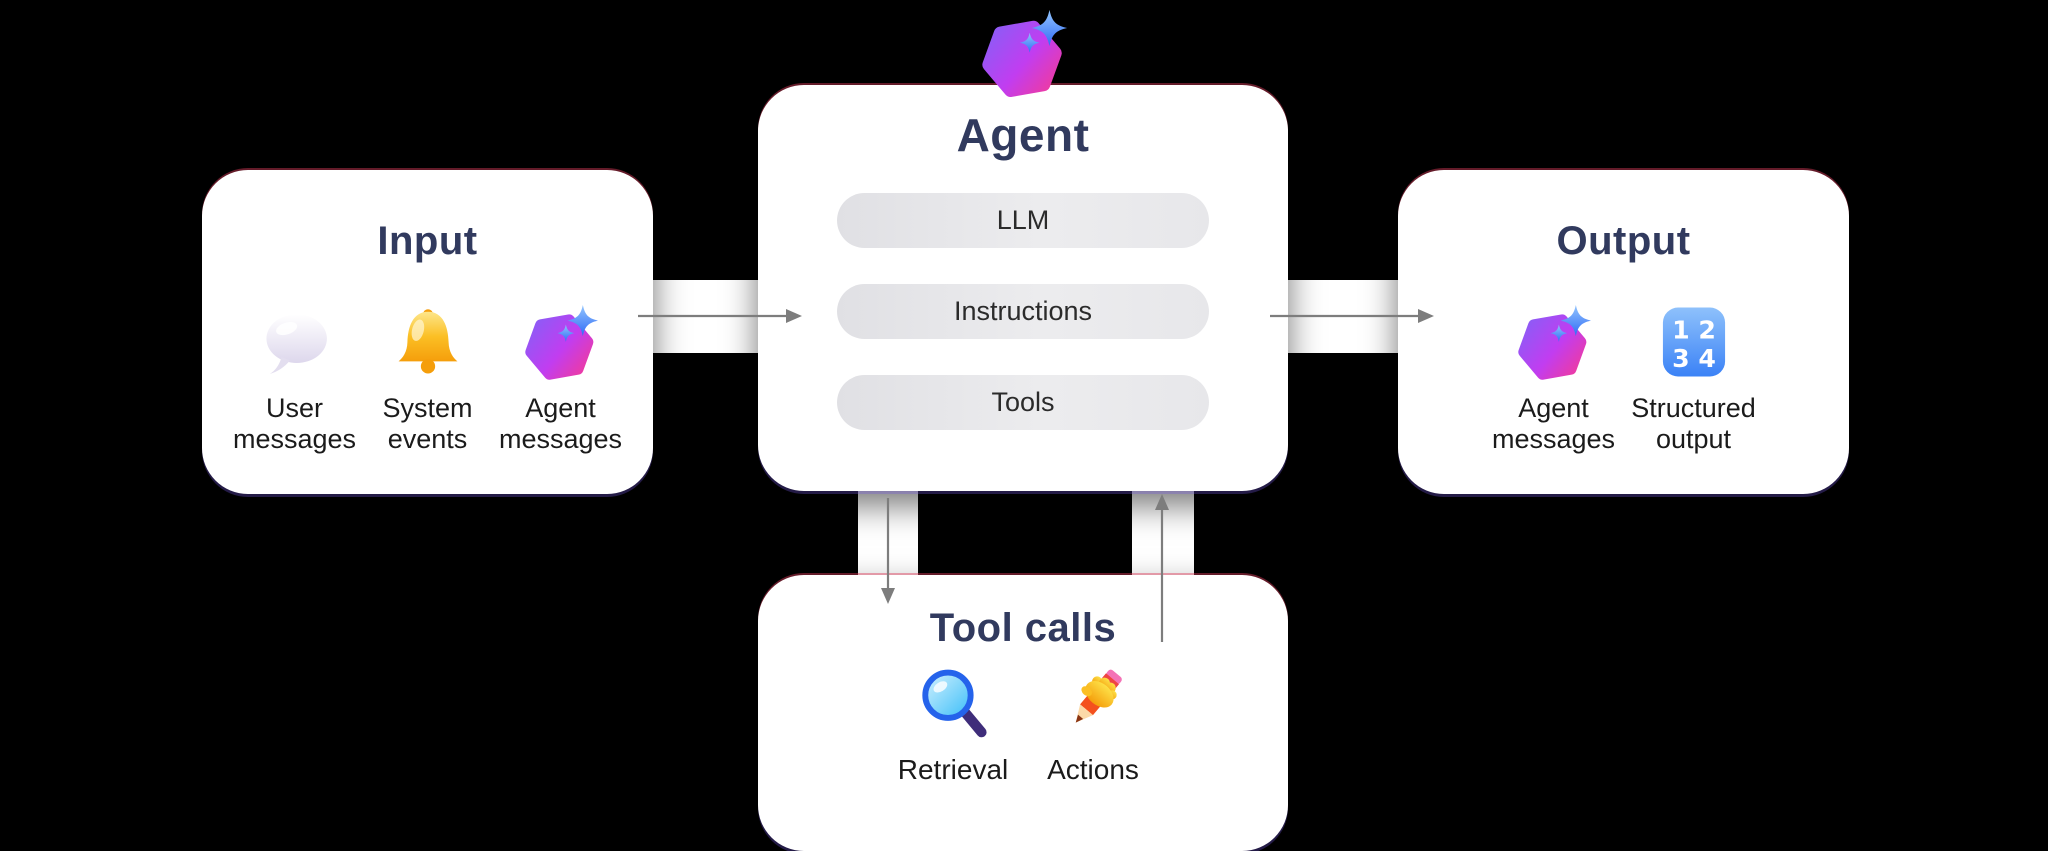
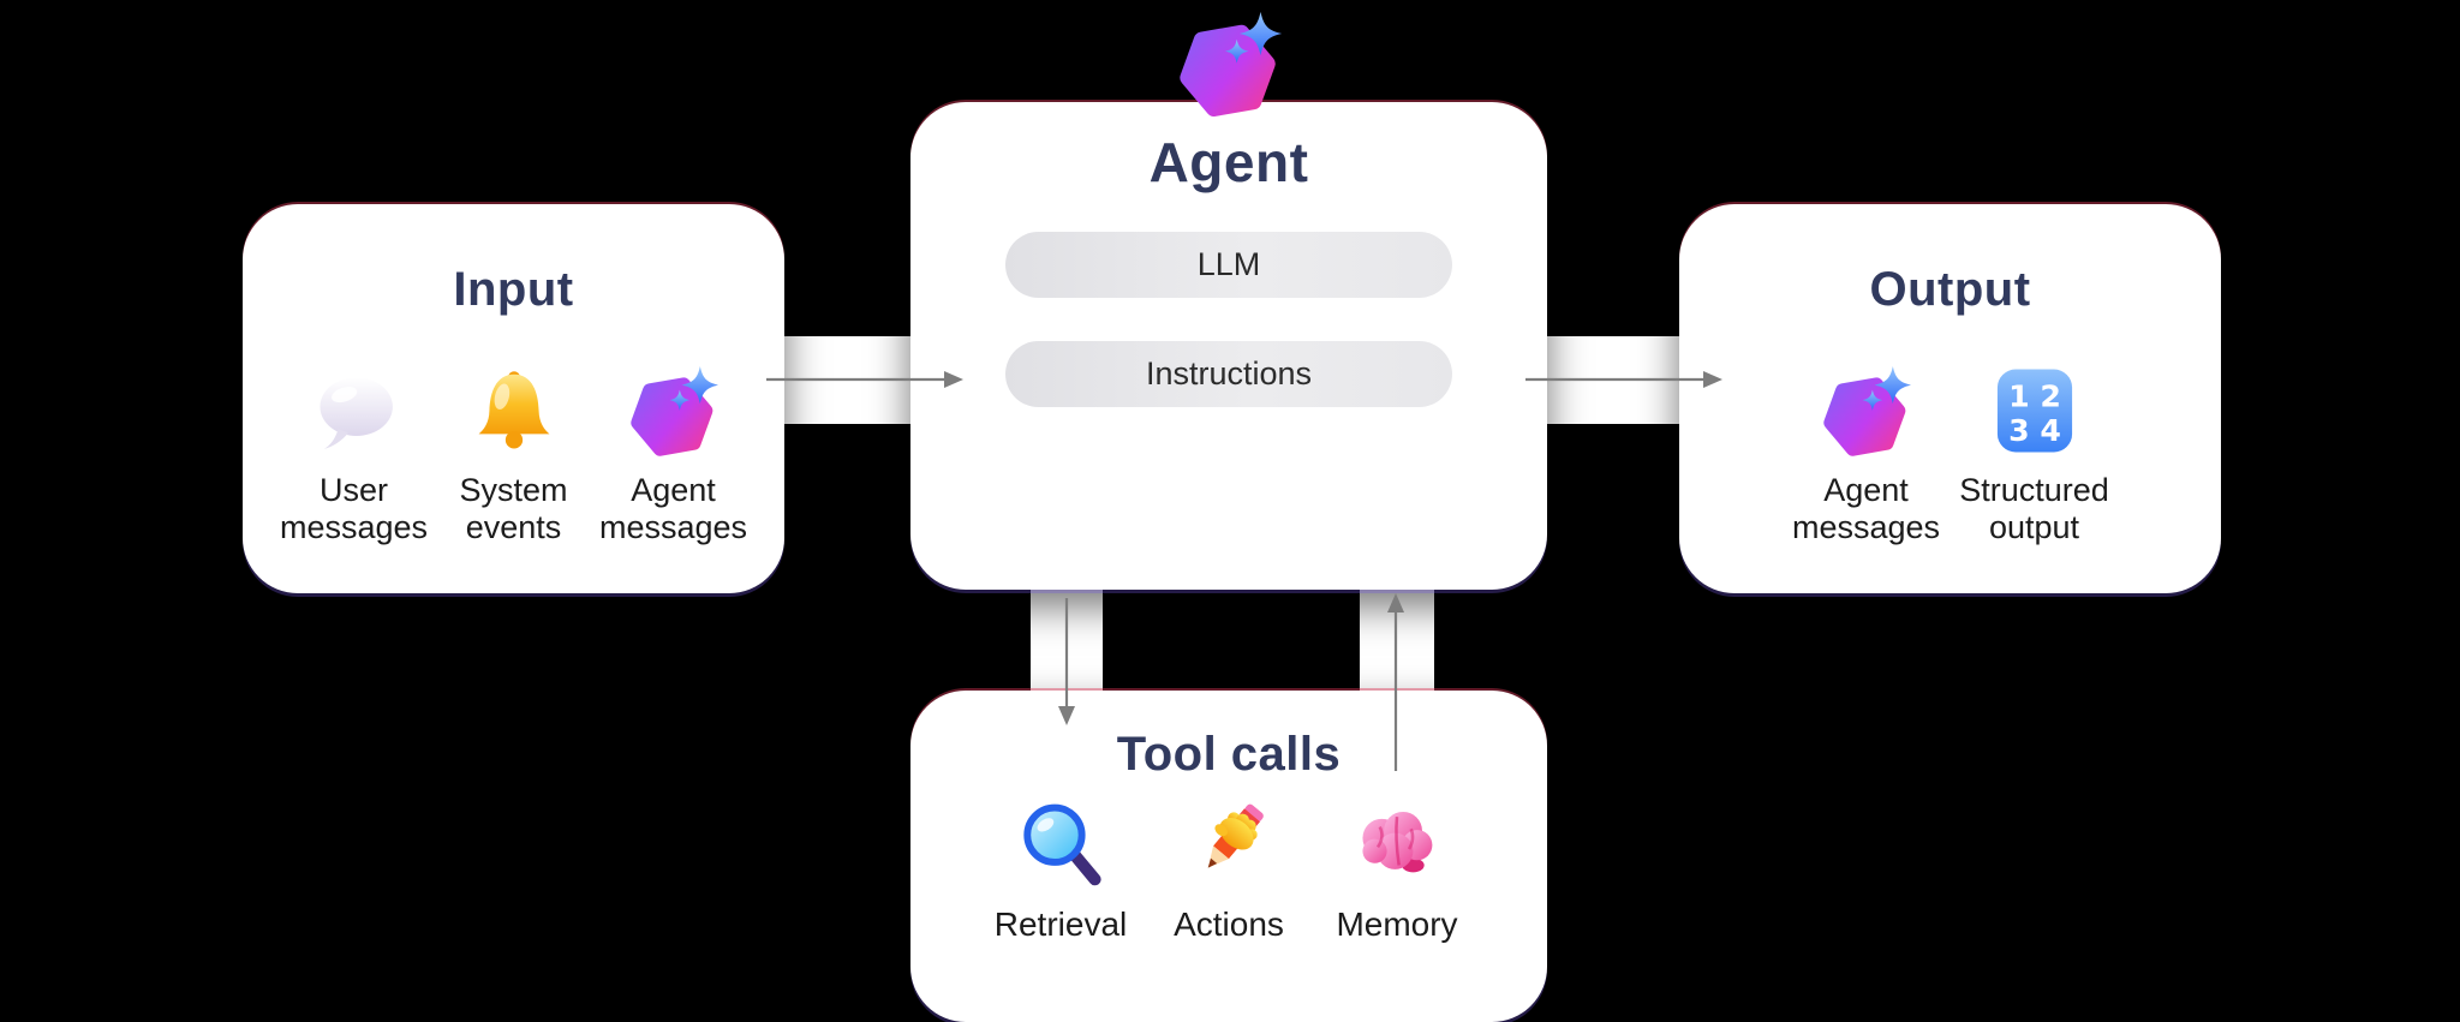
  Input
  User messages
  System events
  Agent messages
  Agent
  LLM
  Instructions
- Tools
  Output
  Agent messages
  Structured output
  Tool calls
  Retrieval
  Actions
+ Memory
